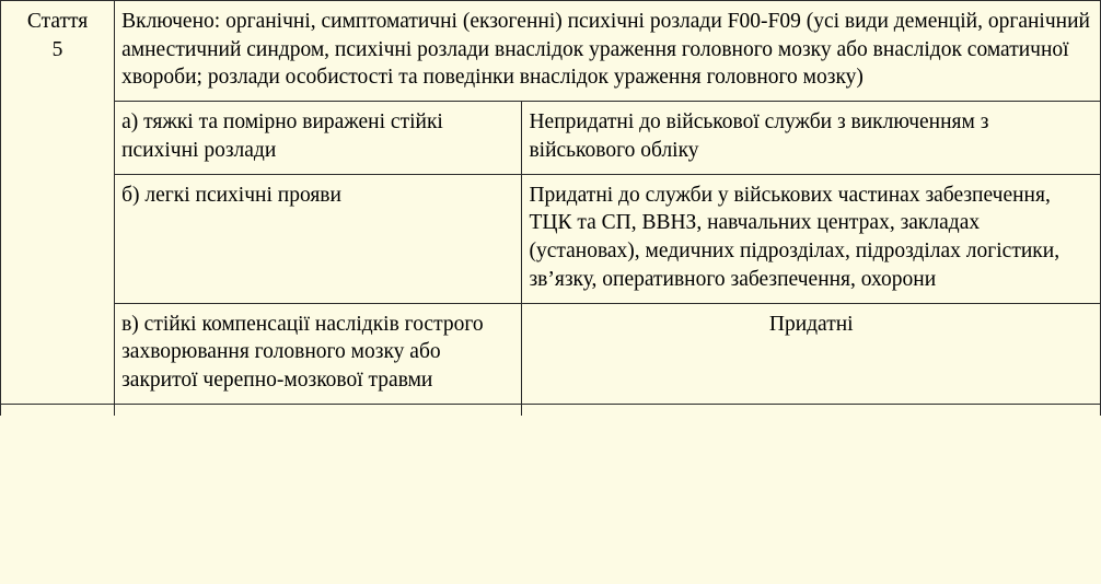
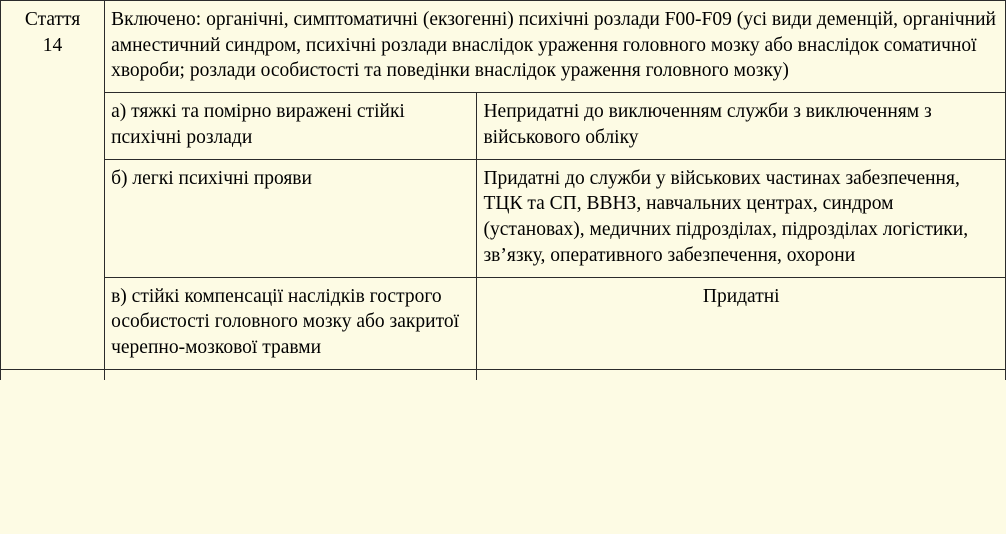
- Стаття 5	Включено: органічні, симптоматичні (екзогенні) психічні розлади F00-F09 (усі види деменцій, органічний амнестичний синдром, психічні розлади внаслідок ураження головного мозку або внаслідок соматичної хвороби; розлади особистості та поведінки внаслідок ураження головного мозку)
+ Стаття 14	Включено: органічні, симптоматичні (екзогенні) психічні розлади F00-F09 (усі види деменцій, органічний амнестичний синдром, психічні розлади внаслідок ураження головного мозку або внаслідок соматичної хвороби; розлади особистості та поведінки внаслідок ураження головного мозку)
- а) тяжкі та помірно виражені стійкі психічні розлади	Непридатні до військової служби з виключенням з військового обліку
+ а) тяжкі та помірно виражені стійкі психічні розлади	Непридатні до виключенням служби з виключенням з військового обліку
- б) легкі психічні прояви	Придатні до служби у військових частинах забезпечення, ТЦК та СП, ВВНЗ, навчальних центрах, закладах (установах), медичних підрозділах, підрозділах логістики, зв’язку, оперативного забезпечення, охорони
+ б) легкі психічні прояви	Придатні до служби у військових частинах забезпечення, ТЦК та СП, ВВНЗ, навчальних центрах, синдром (установах), медичних підрозділах, підрозділах логістики, зв’язку, оперативного забезпечення, охорони
- в) стійкі компенсації наслідків гострого захворювання головного мозку або закритої черепно-мозкової травми	Придатні
+ в) стійкі компенсації наслідків гострого особистості головного мозку або закритої черепно-мозкової травми	Придатні
